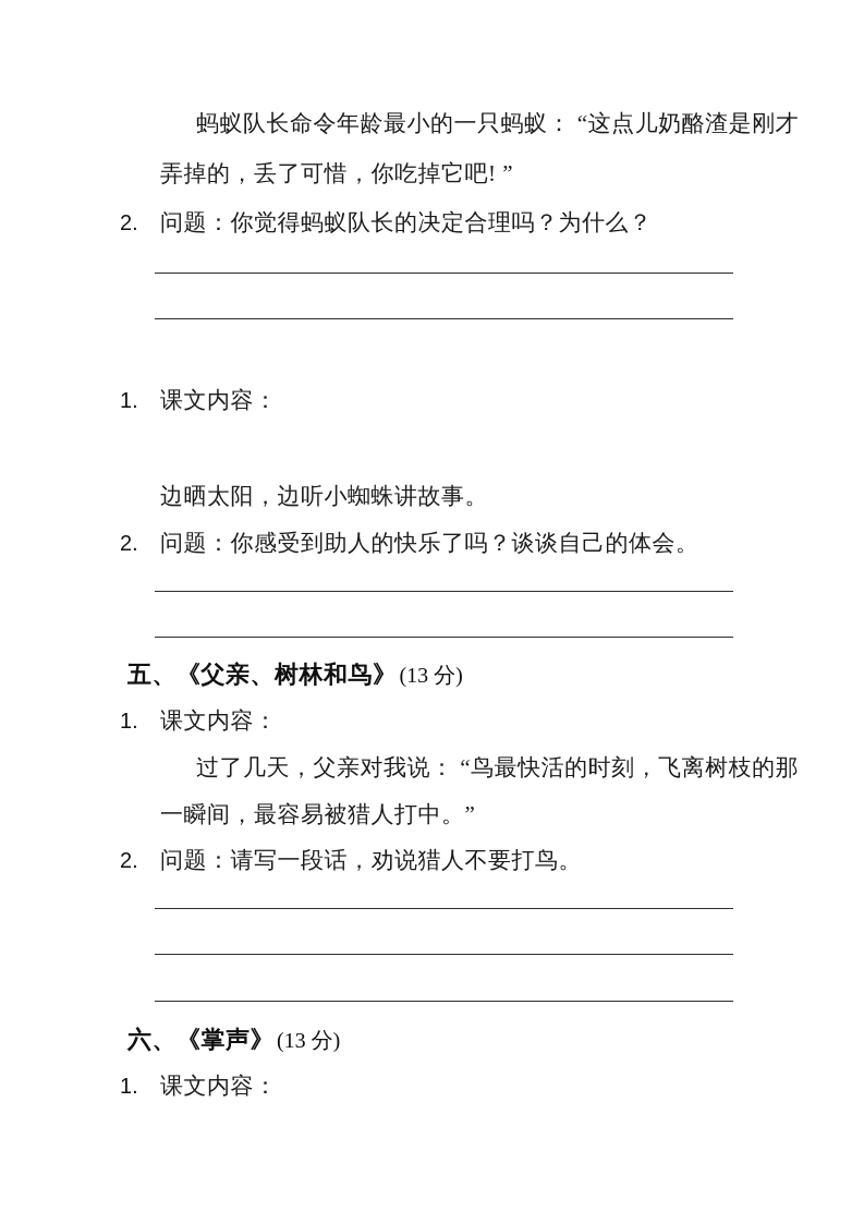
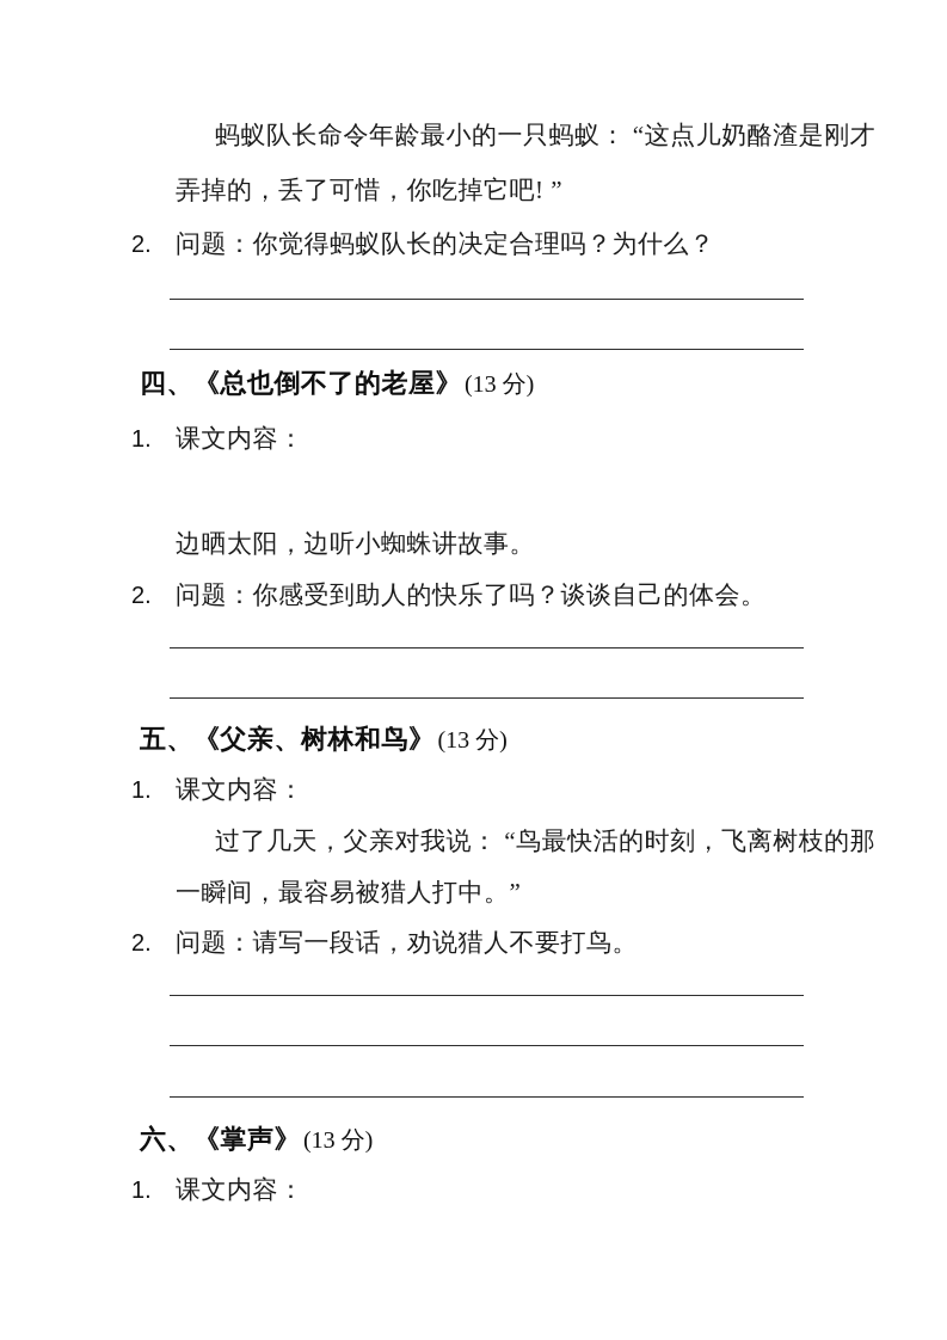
  蚂蚁队长命令年龄最小的一只蚂蚁： “这点儿奶酪渣是刚才
  弄掉的，丢了可惜，你吃掉它吧! ”
  2. 问题：你觉得蚂蚁队长的决定合理吗？为什么？
+ 四、《总也倒不了的老屋》(13 分)
  1. 课文内容：
  边晒太阳，边听小蜘蛛讲故事。
  2. 问题：你感受到助人的快乐了吗？谈谈自己的体会。
  五、《父亲、树林和鸟》(13 分)
  1. 课文内容：
  过了几天，父亲对我说： “鸟最快活的时刻，飞离树枝的那
  一瞬间，最容易被猎人打中。”
  2. 问题：请写一段话，劝说猎人不要打鸟。
  六、《掌声》(13 分)
  1. 课文内容：
